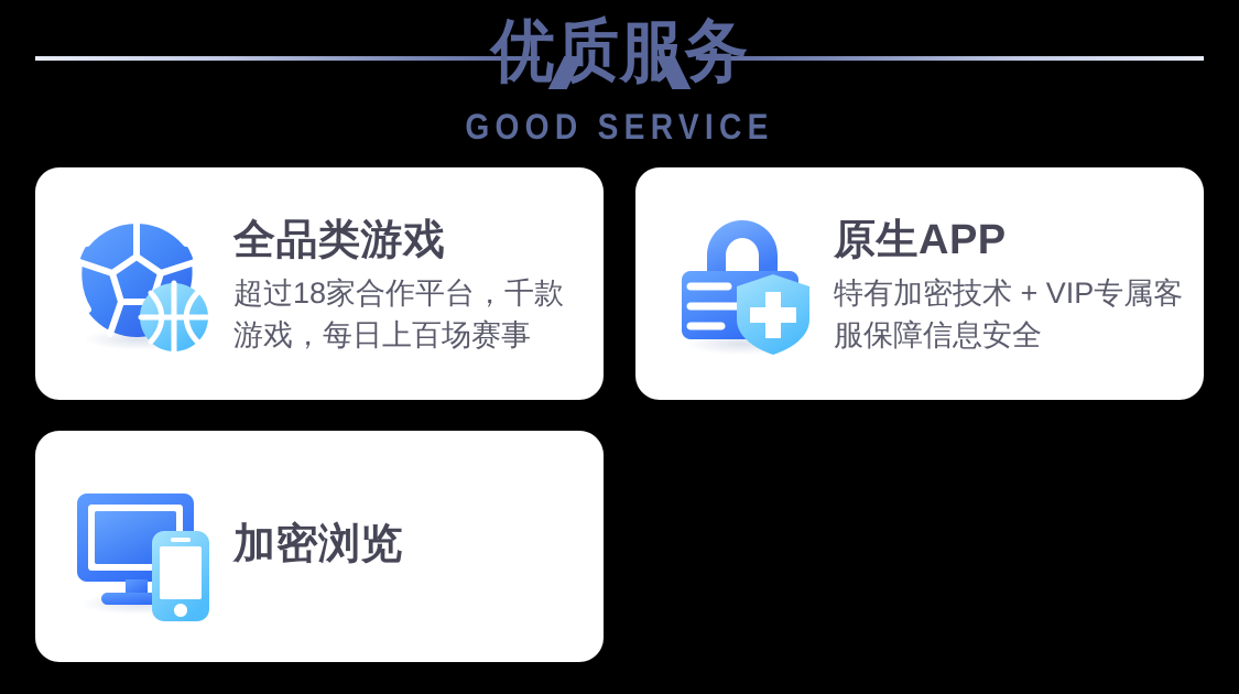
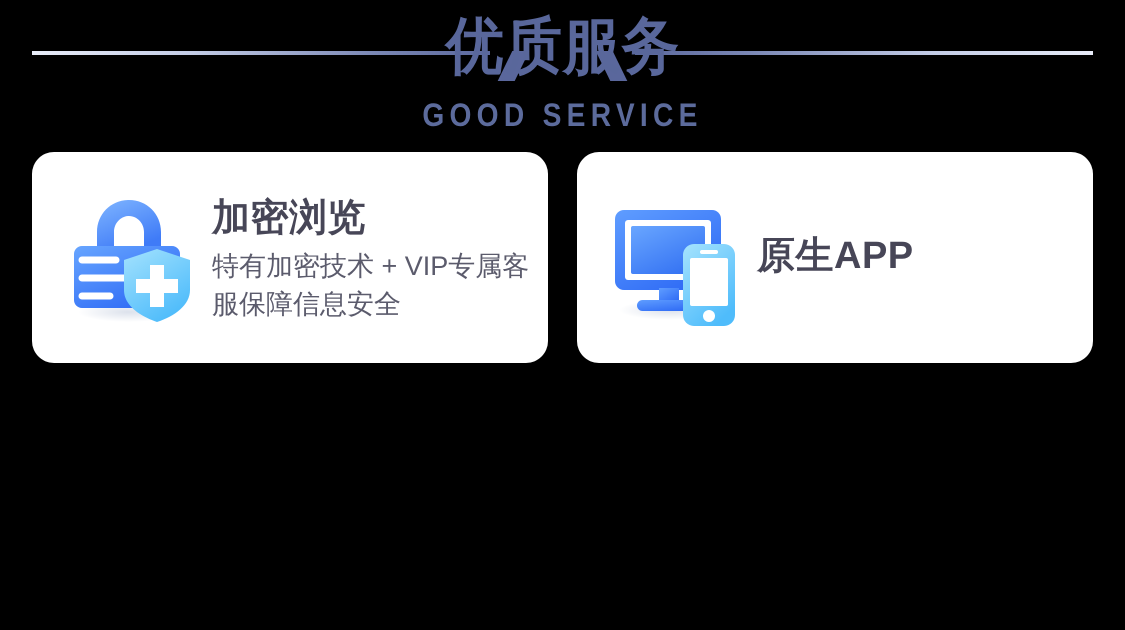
  优质服务
  GOOD SERVICE
- 全品类游戏
- 超过18家合作平台，千款游戏，每日上百场赛事
- 原生APP
+ 加密浏览
  特有加密技术 + VIP专属客服保障信息安全
- 加密浏览
+ 原生APP
